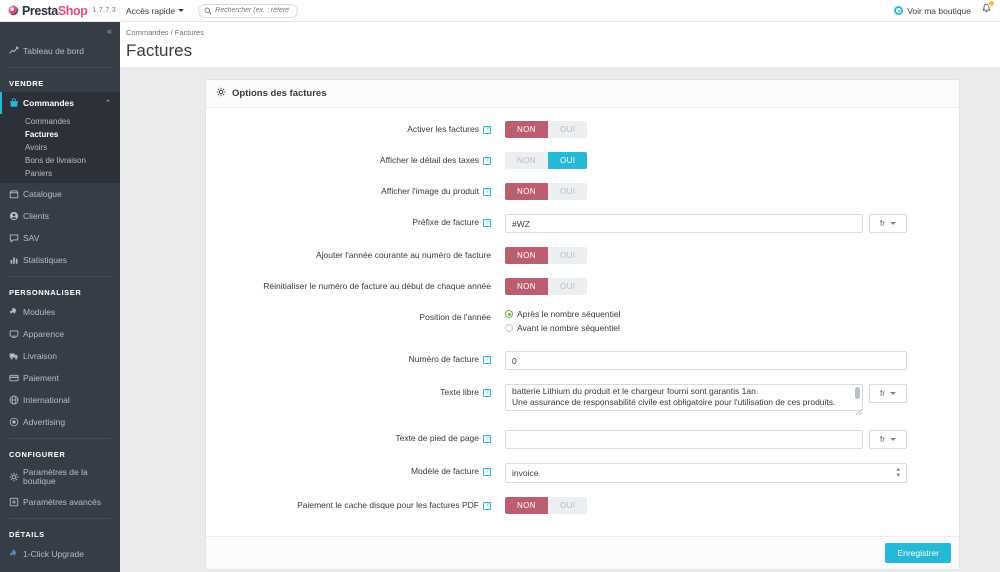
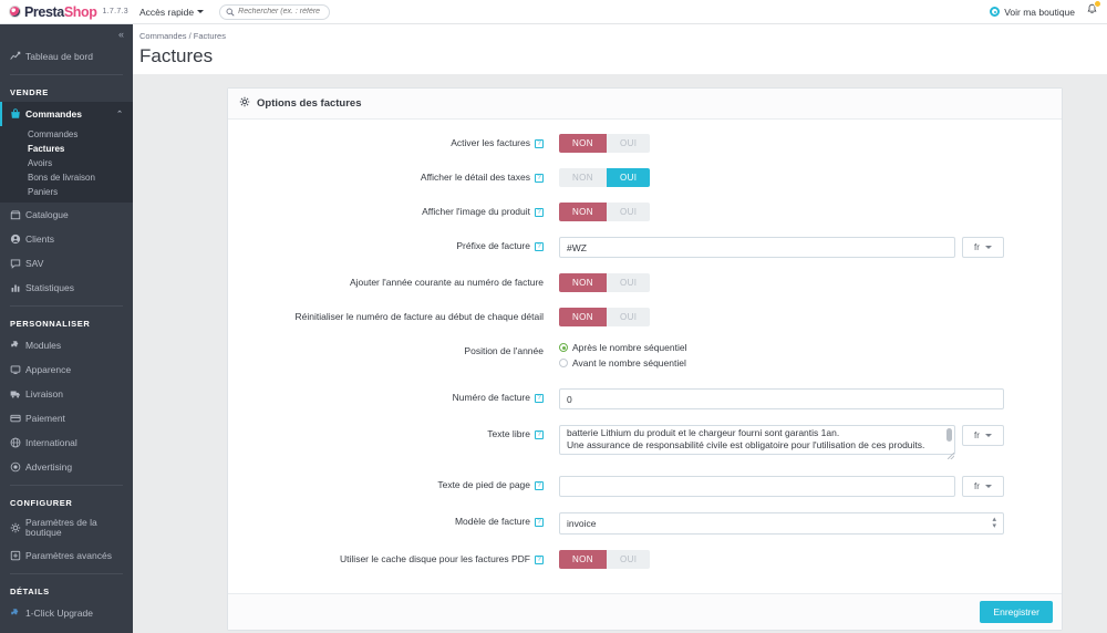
  PrestaShop
  Accès rapide
  Rechercher (ex. : référe
  Voir ma boutique
  «
  Tableau de bord
  VENDRE
  Commandes
  Commandes
  Factures
  Avoirs
  Bons de livraison
  Paniers
  Catalogue
  Clients
  SAV
  Statistiques
  PERSONNALISER
  Modules
  Apparence
  Livraison
  Paiement
  International
  Advertising
  CONFIGURER
  Paramètres de la boutique
  Paramètres avancés
  DÉTAILS
  1-Click Upgrade
  Commandes / Factures
  Factures
  Options des factures
  Activer les factures
  NON
  OUI
  Afficher le détail des taxes
  NON
  OUI
  Afficher l'image du produit
  NON
  OUI
  Préfixe de facture
  #WZ
  fr
  Ajouter l'année courante au numéro de facture
  NON
  OUI
- Réinitialiser le numéro de facture au début de chaque année
+ Réinitialiser le numéro de facture au début de chaque détail
  NON
  OUI
  Position de l'année
  Après le nombre séquentiel
  Avant le nombre séquentiel
  Numéro de facture
  0
  Texte libre
  Votre produit est garanti 2 ans sauf pièces d'usures dans une utilisation normale. La
  batterie Lithium du produit et le chargeur fourni sont garantis 1an.
  fr
  Texte de pied de page
  fr
  Modèle de facture
  invoice
- Paiement le cache disque pour les factures PDF
+ Utiliser le cache disque pour les factures PDF
  NON
  OUI
  Enregistrer
